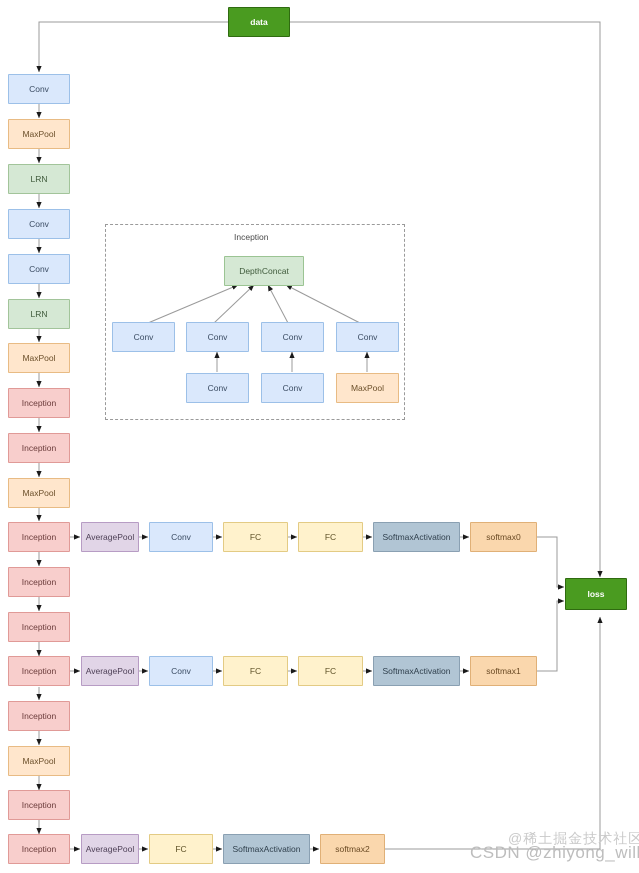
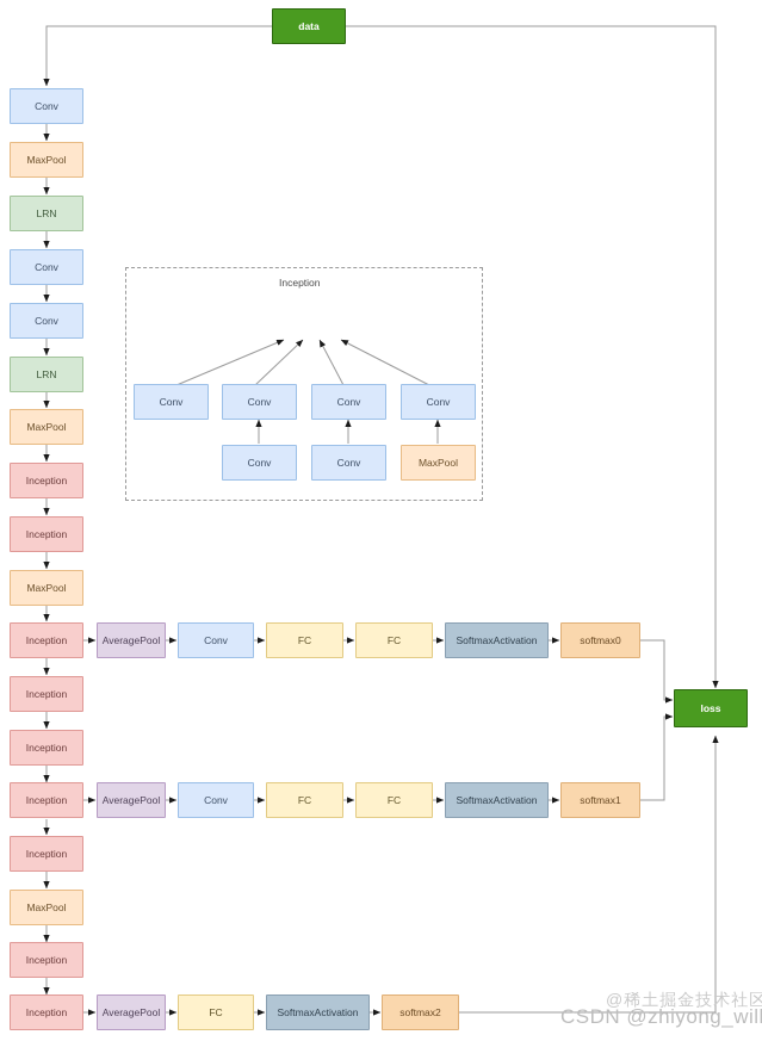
  Inception
  data
  loss
  Conv
  MaxPool
  LRN
  Conv
  Conv
  LRN
  MaxPool
  Inception
  Inception
  MaxPool
  Inception
  Inception
  Inception
  Inception
  Inception
  MaxPool
  Inception
  Inception
  AveragePool
  Conv
  FC
  FC
  SoftmaxActivation
  softmax0
  AveragePool
  Conv
  FC
  FC
  SoftmaxActivation
  softmax1
  AveragePool
  FC
  SoftmaxActivation
  softmax2
- DepthConcat
  Conv
  Conv
  Conv
  Conv
  Conv
  Conv
  MaxPool
  @稀土掘金技术社区
  CSDN @zhiyong_wil
